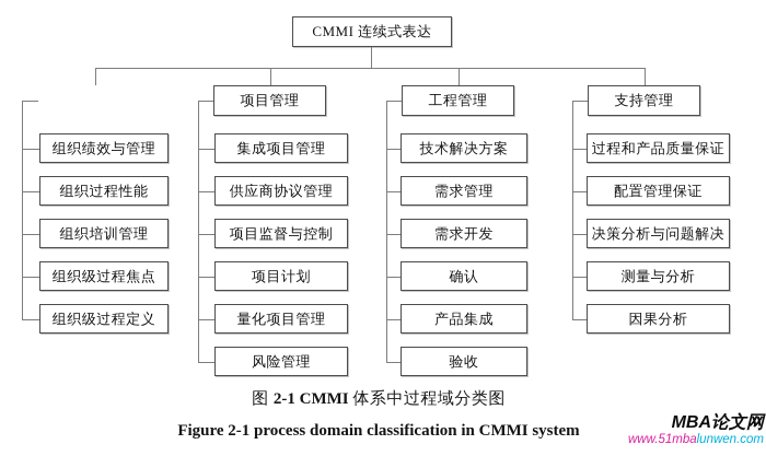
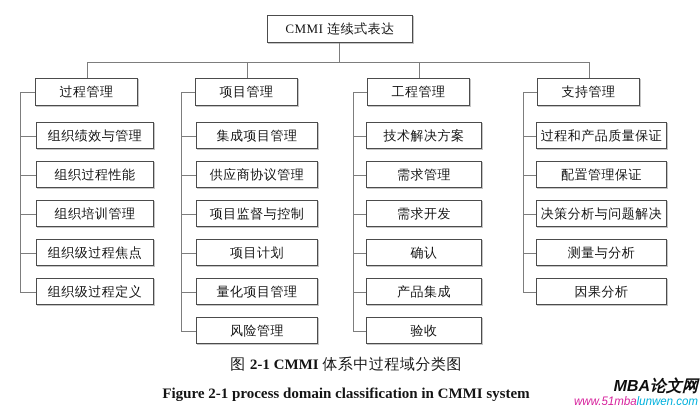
  CMMI 连续式表达
+ 过程管理
  组织绩效与管理
  组织过程性能
  组织培训管理
  组织级过程焦点
  组织级过程定义
  项目管理
  集成项目管理
  供应商协议管理
  项目监督与控制
  项目计划
  量化项目管理
  风险管理
  工程管理
  技术解决方案
  需求管理
  需求开发
  确认
  产品集成
  验收
  支持管理
  过程和产品质量保证
  配置管理保证
  决策分析与问题解决
  测量与分析
  因果分析
  图 2-1 CMMI 体系中过程域分类图
  Figure 2-1 process domain classification in CMMI system
  MBA论文网
  www.51mbalunwen.com
